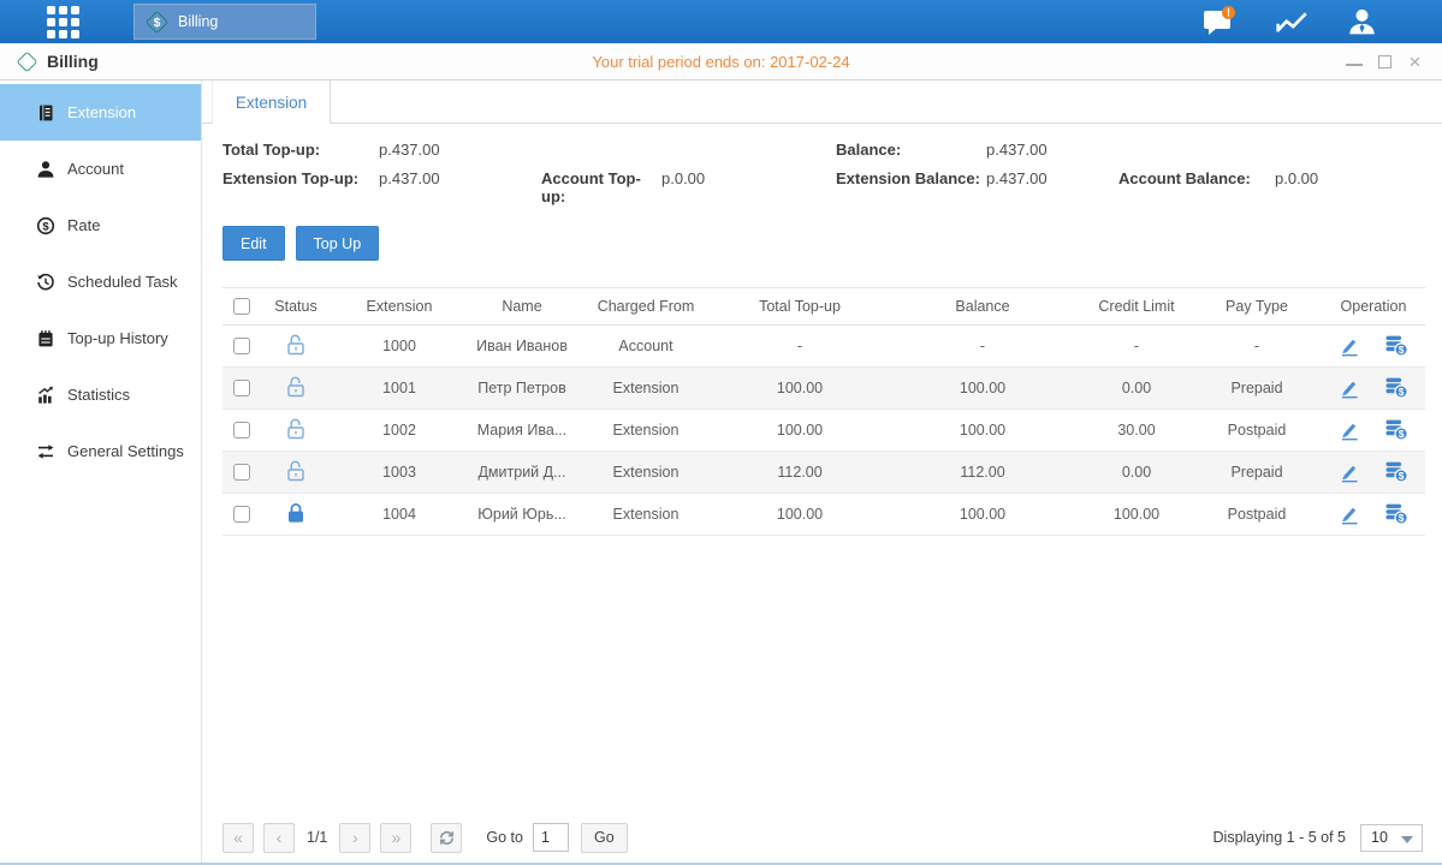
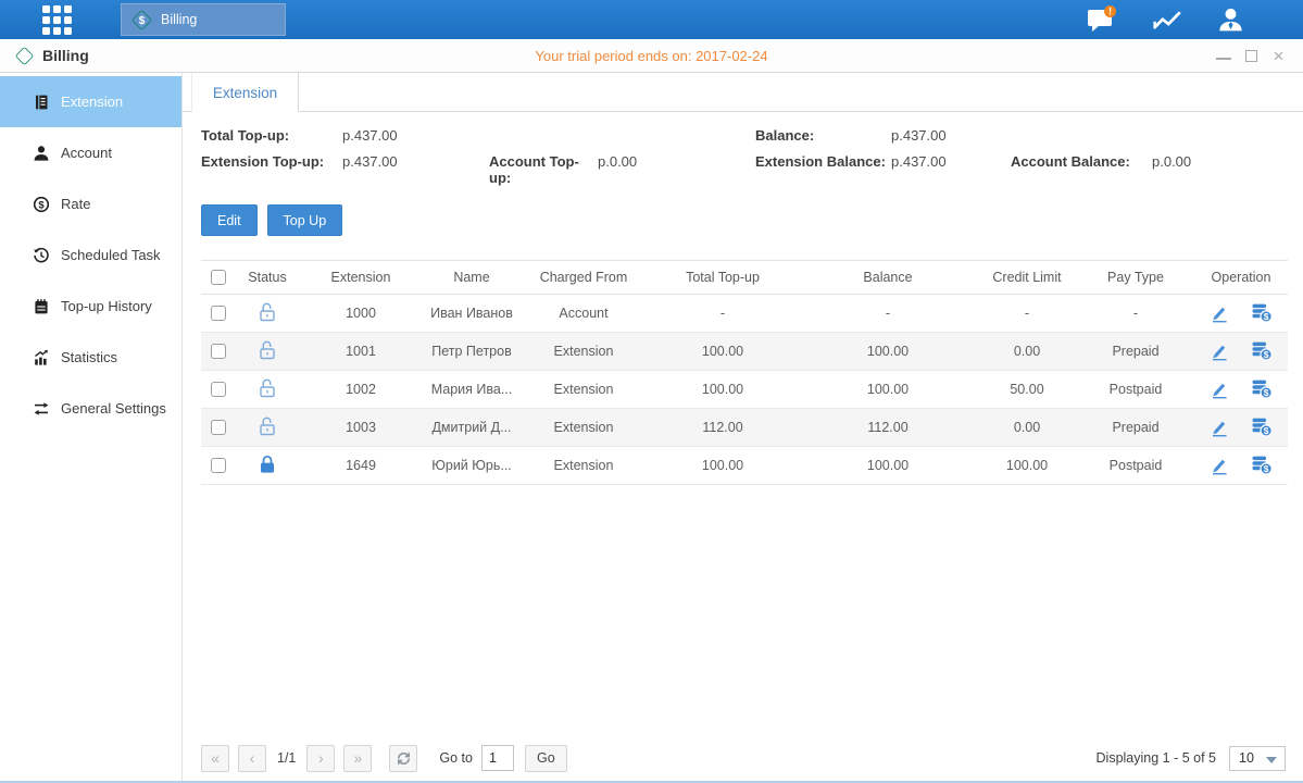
  Billing
  !
  Billing
  Your trial period ends on: 2017-02-24
  ×
  Extension
  Account
  $
  Rate
  Scheduled Task
  Top-up History
  Statistics
  General Settings
  Extension
  Total Top-up:
  p.437.00
  Balance:
  p.437.00
  Extension Top-up:
  p.437.00
  Account Top-up:
  p.0.00
  Extension Balance:
  p.437.00
  Account Balance:
  p.0.00
  Edit
  Top Up
  	Status	Extension	Name	Charged From	Total Top-up	Balance	Credit Limit	Pay Type	Operation
  		1000	Иван Иванов	Account	-	-	-	-
  		1001	Петр Петров	Extension	100.00	100.00	0.00	Prepaid
- 		1002	Мария Ива...	Extension	100.00	100.00	30.00	Postpaid
+ 		1002	Мария Ива...	Extension	100.00	100.00	50.00	Postpaid
  		1003	Дмитрий Д...	Extension	112.00	112.00	0.00	Prepaid
- 		1004	Юрий Юрь...	Extension	100.00	100.00	100.00	Postpaid
+ 		1649	Юрий Юрь...	Extension	100.00	100.00	100.00	Postpaid
  «
  ‹
  1/1
  ›
  »
  Go to
  1
  Go
  Displaying 1 - 5 of 5
  10
